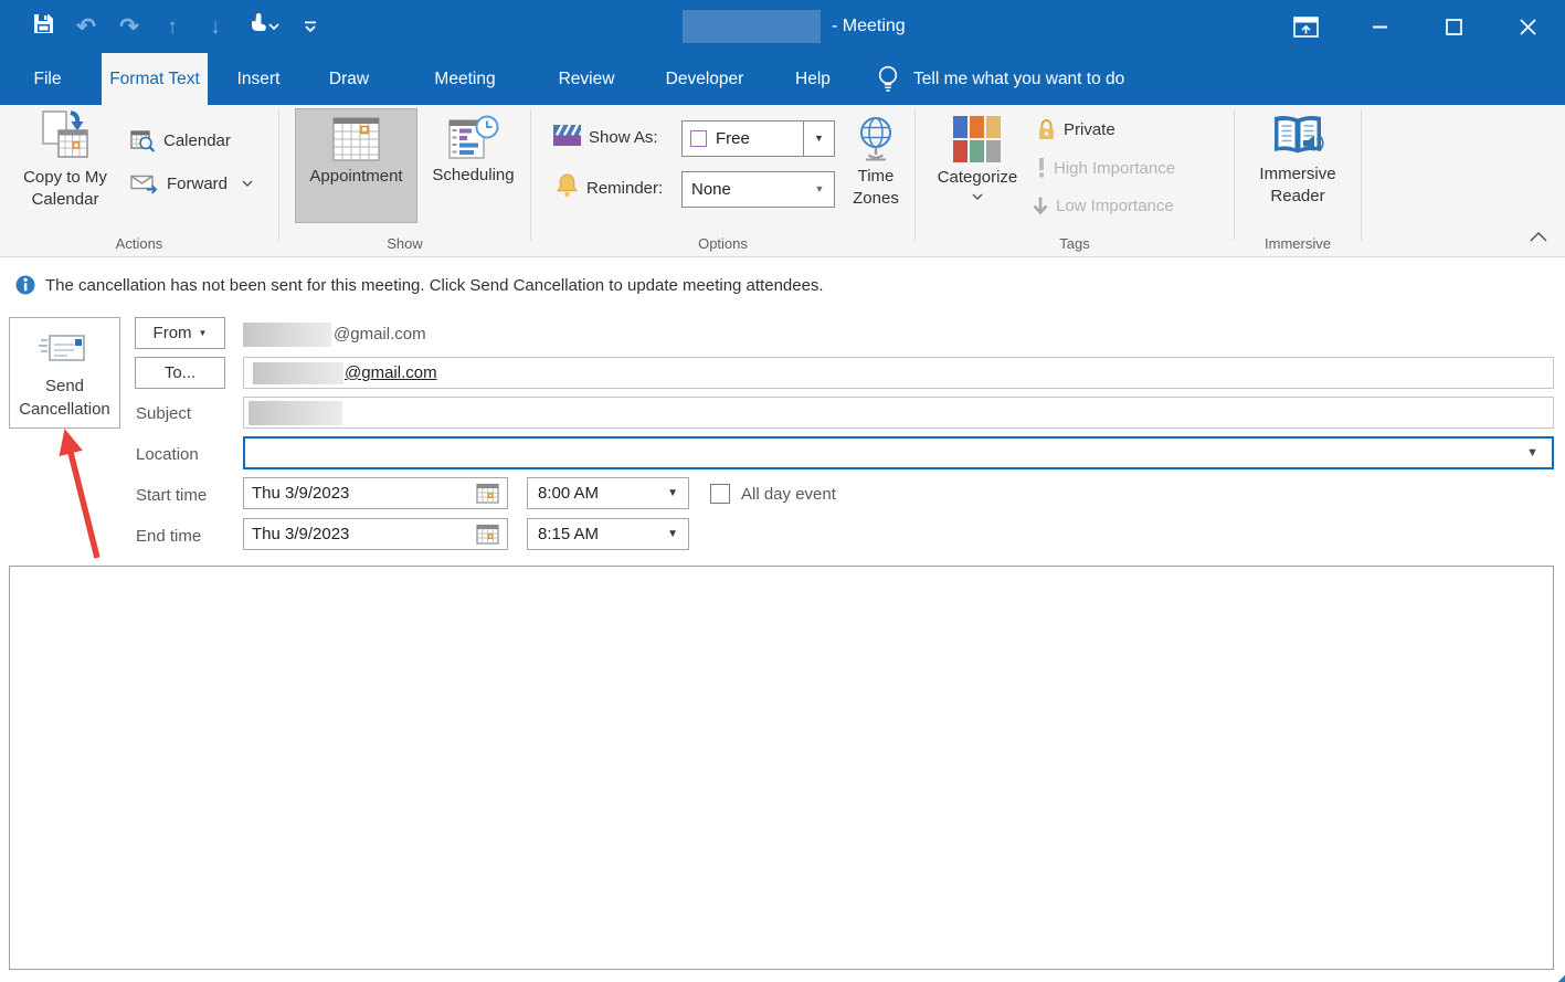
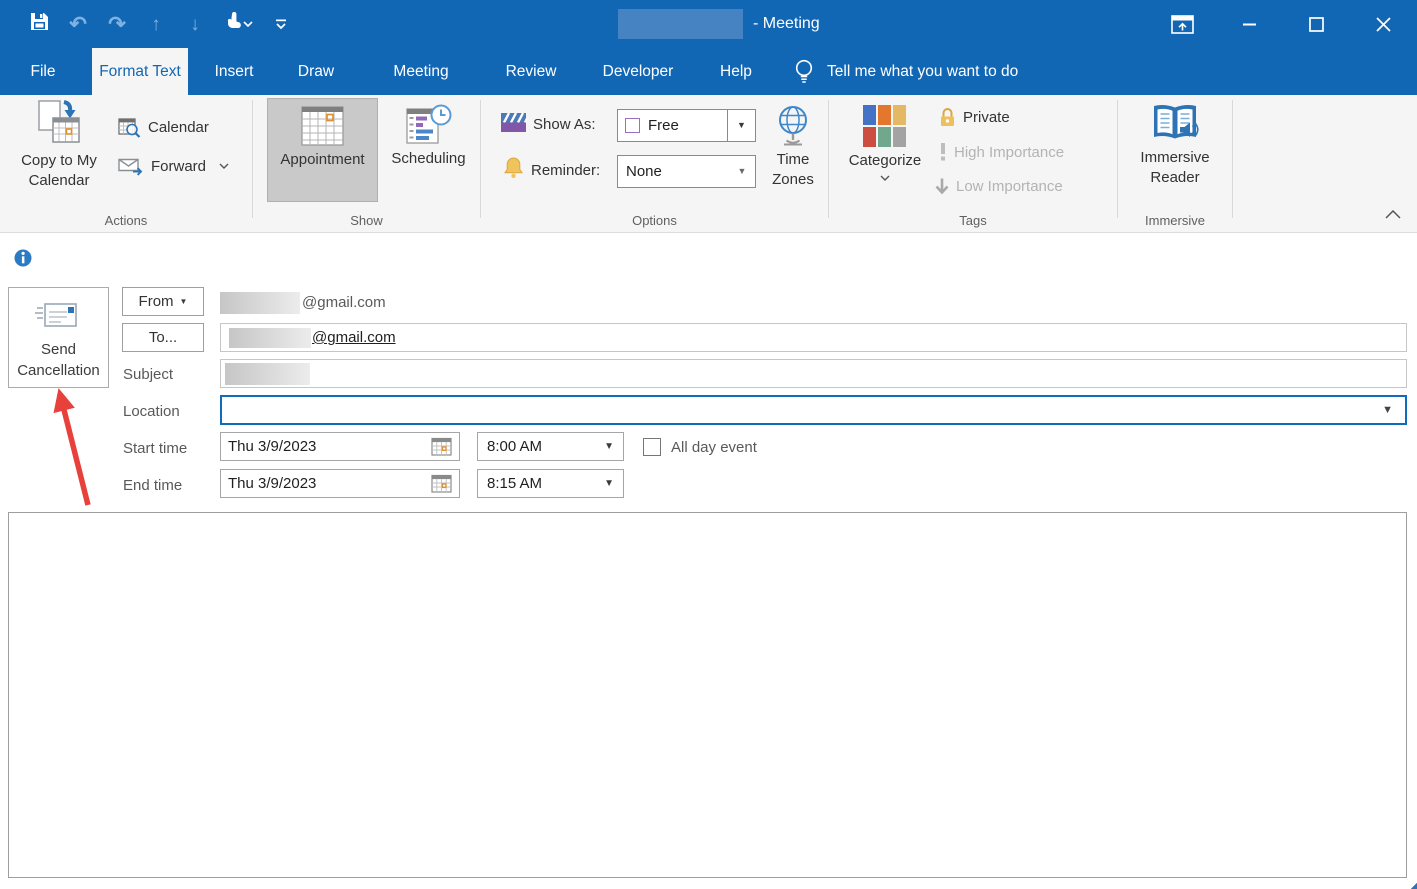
  ↶
  ↷
  ↑
  ↓
  - Meeting
  File
  Format Text
  Insert
  Draw
  Meeting
  Review
  Developer
  Help
  Tell me what you want to do
  Copy to My
  Calendar
  Calendar
  Forward
  Actions
  Appointment
  Scheduling
  Show
  Show As:
  Free
  ▼
  Reminder:
  None
  ▼
  Time
  Zones
  Options
  Categorize
  Private
  High Importance
  Low Importance
  Tags
  Immersive
  Reader
  Immersive
- The cancellation has not been sent for this meeting. Click Send Cancellation to update meeting attendees.
  Send
  Cancellation
  From
  ▼
  @gmail.com
  To...
  @gmail.com
  Subject
  Location
  ▼
  Start time
  Thu 3/9/2023
  8:00 AM
  ▼
  All day event
  End time
  Thu 3/9/2023
  8:15 AM
  ▼
